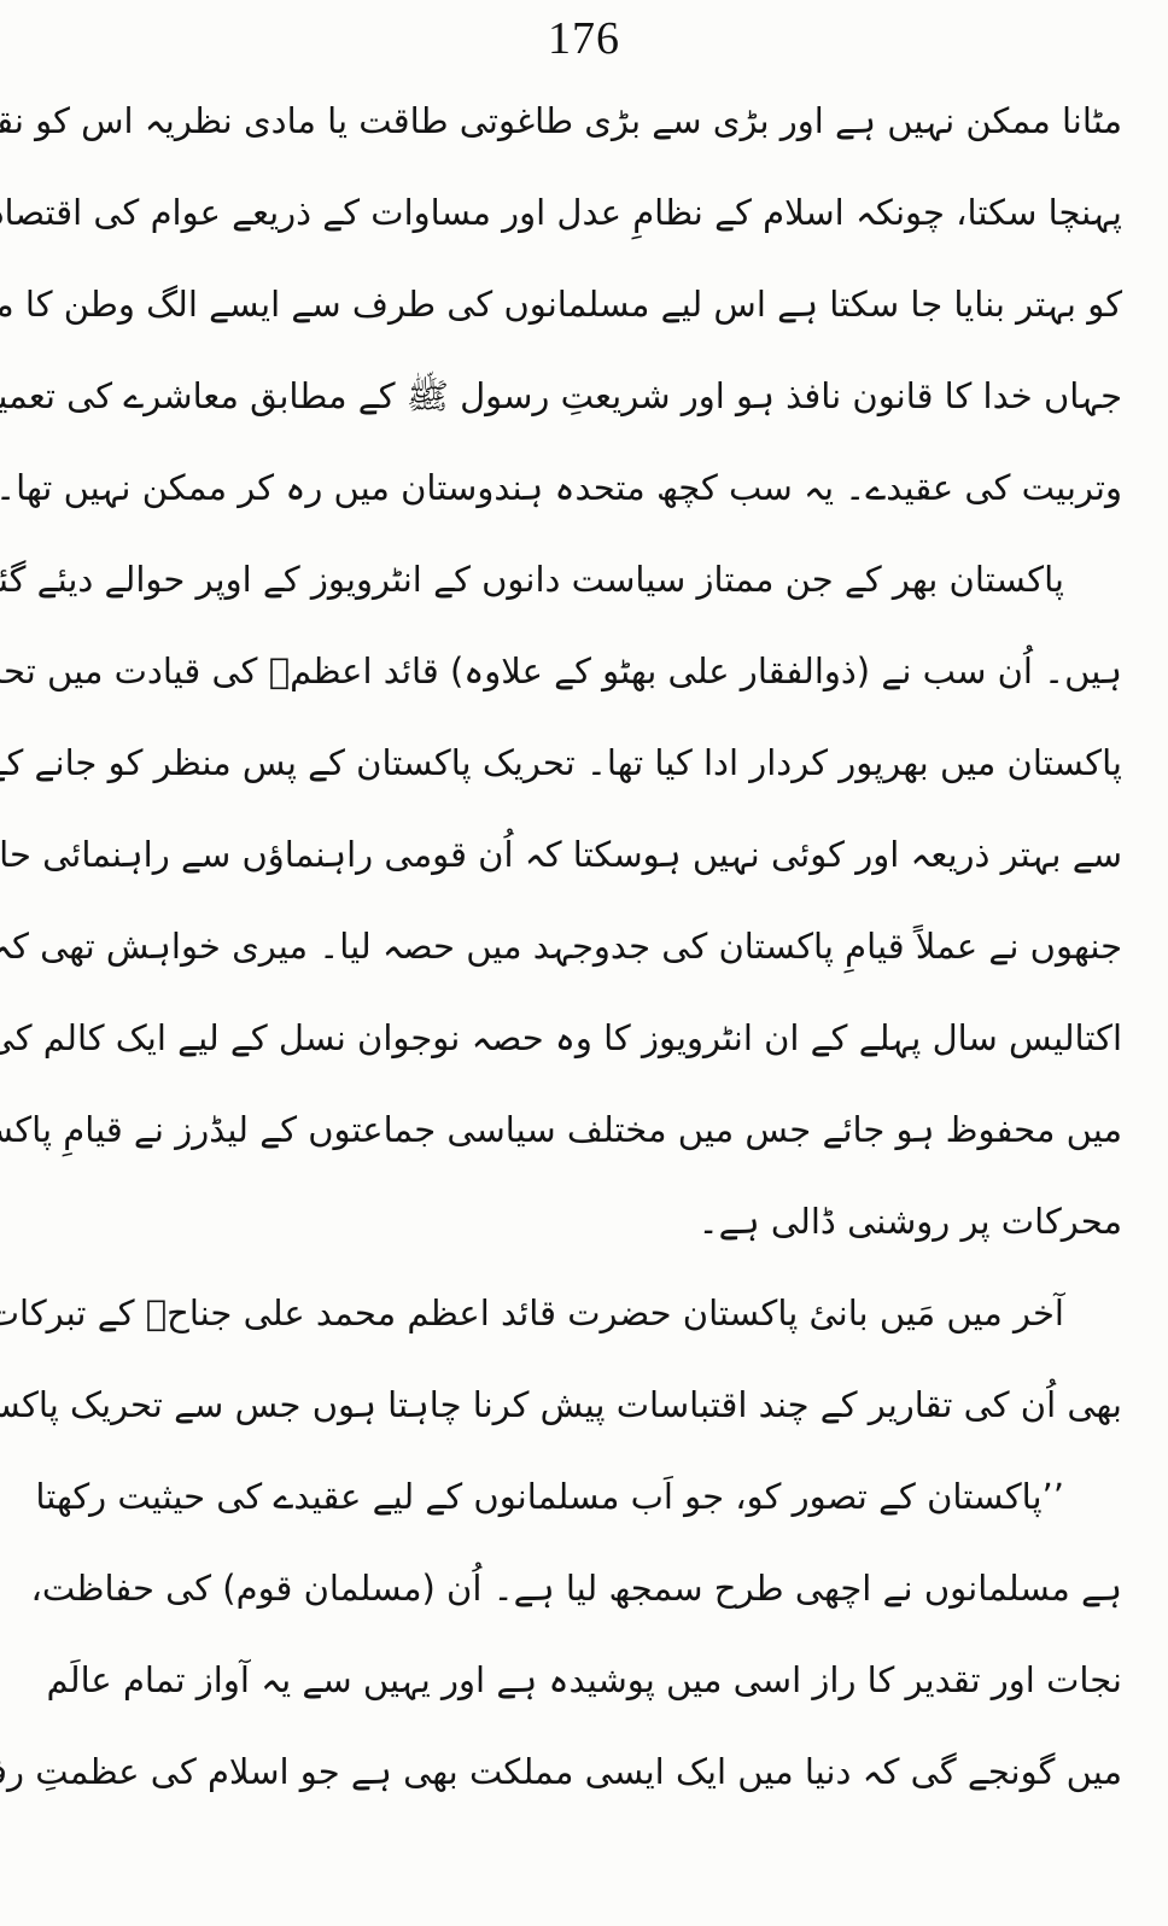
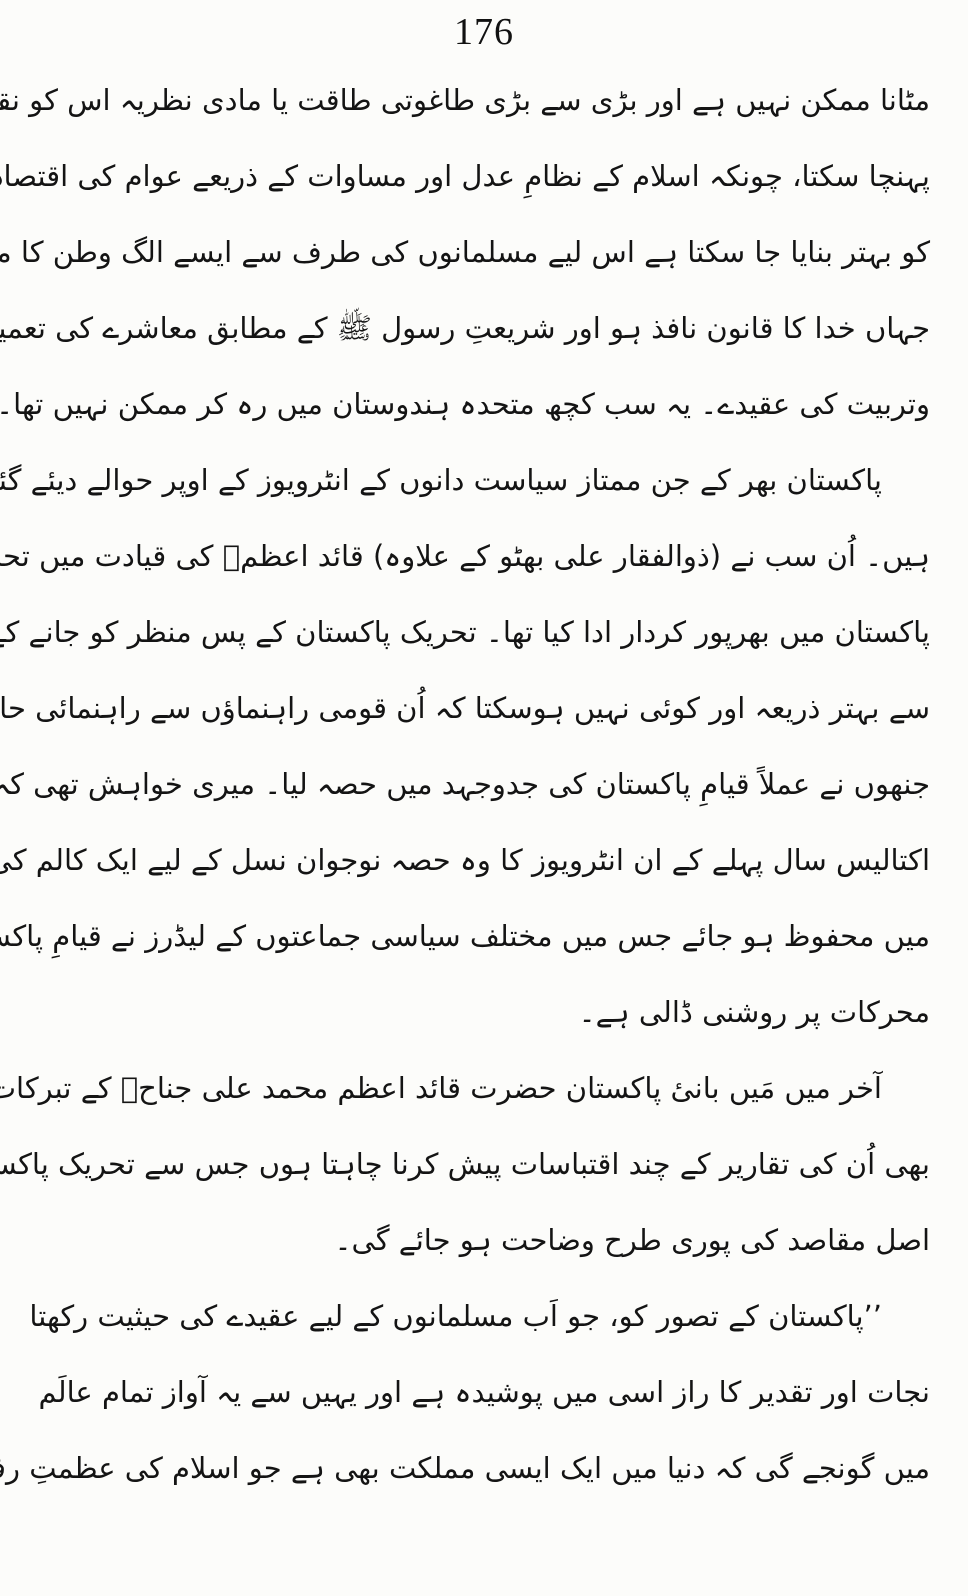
  176
  مٹانا ممکن نہیں ہے اور بڑی سے بڑی طاغوتی طاقت یا مادی نظریہ اس کو نق
  پہنچا سکتا، چونکہ اسلام کے نظامِ عدل اور مساوات کے ذریعے عوام کی اقتصا
  کو بہتر بنایا جا سکتا ہے اس لیے مسلمانوں کی طرف سے ایسے الگ وطن کا م
  جہاں خدا کا قانون نافذ ہو اور شریعتِ رسول ﷺ کے مطابق معاشرے کی تعمی
  وتربیت کی عقیدے۔ یہ سب کچھ متحدہ ہندوستان میں رہ کر ممکن نہیں تھا۔
  پاکستان بھر کے جن ممتاز سیاست دانوں کے انٹرویوز کے اوپر حوالے دیئے گئ
  ہیں۔ اُن سب نے (ذوالفقار علی بھٹو کے علاوہ) قائد اعظمؒ کی قیادت میں تح
  پاکستان میں بھرپور کردار ادا کیا تھا۔ تحریک پاکستان کے پس منظر کو جانے ک
  سے بہتر ذریعہ اور کوئی نہیں ہوسکتا کہ اُن قومی راہنماؤں سے راہنمائی حا
  جنھوں نے عملاً قیامِ پاکستان کی جدوجہد میں حصہ لیا۔ میری خواہش تھی کہ
  اکتالیس سال پہلے کے ان انٹرویوز کا وہ حصہ نوجوان نسل کے لیے ایک کالم کی
  میں محفوظ ہو جائے جس میں مختلف سیاسی جماعتوں کے لیڈرز نے قیامِ پاک
  محرکات پر روشنی ڈالی ہے۔
  آخر میں مَیں بانیٔ پاکستان حضرت قائد اعظم محمد علی جناحؒ کے تبرکات
  بھی اُن کی تقاریر کے چند اقتباسات پیش کرنا چاہتا ہوں جس سے تحریک پاکس
+ اصل مقاصد کی پوری طرح وضاحت ہو جائے گی۔
  ’’پاکستان کے تصور کو، جو اَب مسلمانوں کے لیے عقیدے کی حیثیت رکھتا
- ہے مسلمانوں نے اچھی طرح سمجھ لیا ہے۔ اُن (مسلمان قوم) کی حفاظت،
  نجات اور تقدیر کا راز اسی میں پوشیدہ ہے اور یہیں سے یہ آواز تمام عالَم
  میں گونجے گی کہ دنیا میں ایک ایسی مملکت بھی ہے جو اسلام کی عظمتِ ر
